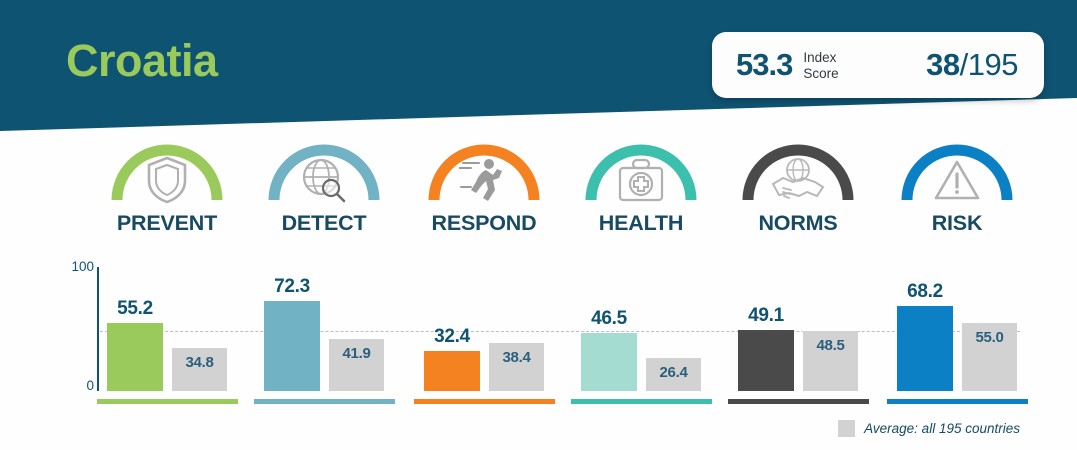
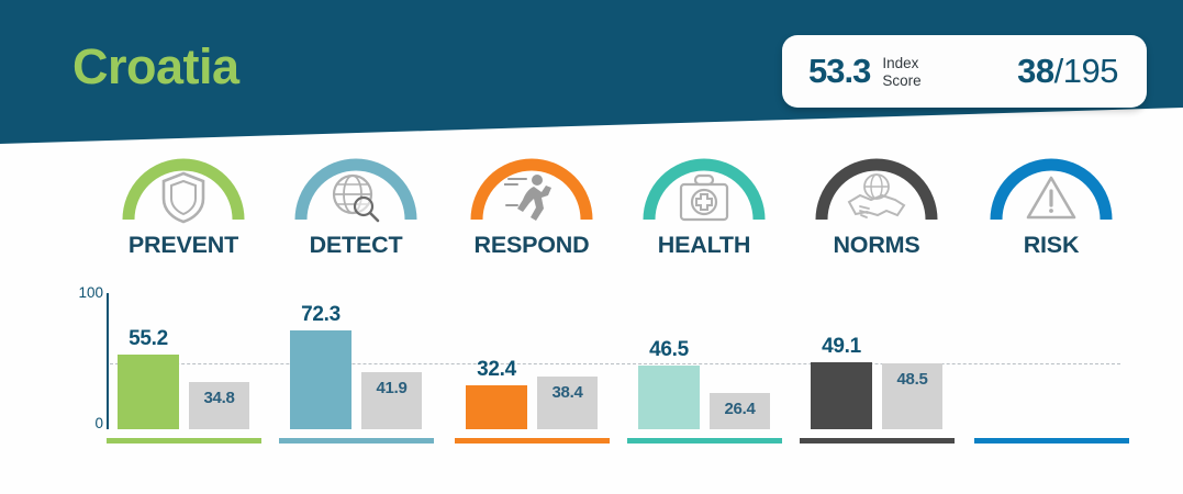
  Croatia
  53.3
  Index
  Score
  38/195
  PREVENT
  DETECT
  RESPOND
  HEALTH
  NORMS
  RISK
  100
  0
  55.2
  34.8
  72.3
  41.9
  32.4
  38.4
  46.5
  26.4
  49.1
  48.5
- 68.2
- 55.0
- Average: all 195 countries
